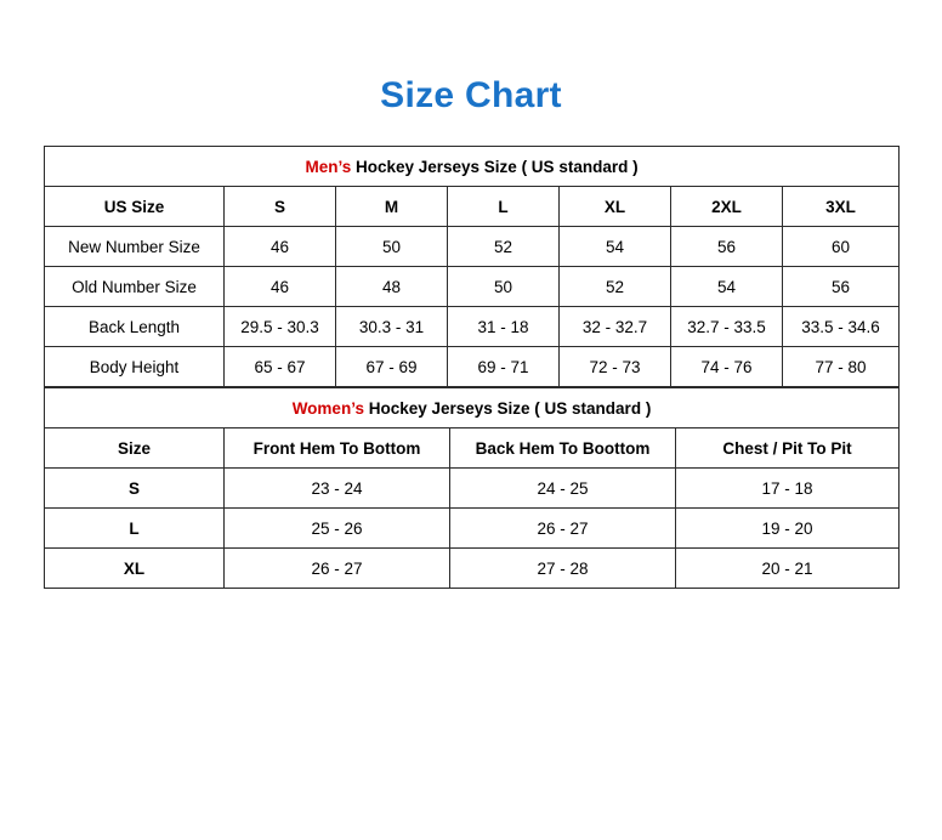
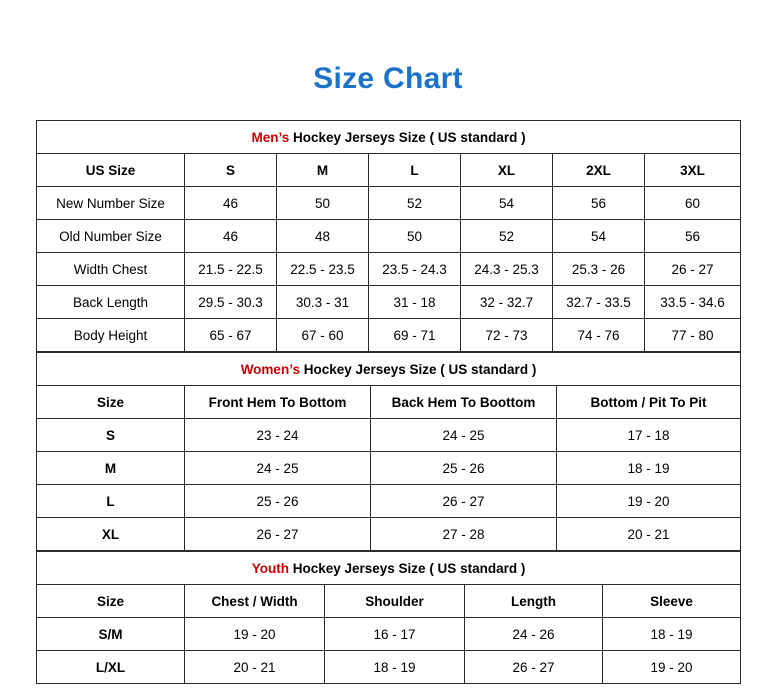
  Size Chart
  Men’s Hockey Jerseys Size ( US standard )
  US Size	S	M	L	XL	2XL	3XL
  New Number Size	46	50	52	54	56	60
  Old Number Size	46	48	50	52	54	56
+ Width Chest	21.5 - 22.5	22.5 - 23.5	23.5 - 24.3	24.3 - 25.3	25.3 - 26	26 - 27
  Back Length	29.5 - 30.3	30.3 - 31	31 - 18	32 - 32.7	32.7 - 33.5	33.5 - 34.6
- Body Height	65 - 67	67 - 69	69 - 71	72 - 73	74 - 76	77 - 80
+ Body Height	65 - 67	67 - 60	69 - 71	72 - 73	74 - 76	77 - 80
  Women’s Hockey Jerseys Size ( US standard )
- Size	Front Hem To Bottom	Back Hem To Boottom	Chest / Pit To Pit
+ Size	Front Hem To Bottom	Back Hem To Boottom	Bottom / Pit To Pit
  S	23 - 24	24 - 25	17 - 18
+ M	24 - 25	25 - 26	18 - 19
  L	25 - 26	26 - 27	19 - 20
  XL	26 - 27	27 - 28	20 - 21
+ Youth Hockey Jerseys Size ( US standard )
+ Size	Chest / Width	Shoulder	Length	Sleeve
+ S/M	19 - 20	16 - 17	24 - 26	18 - 19
+ L/XL	20 - 21	18 - 19	26 - 27	19 - 20
